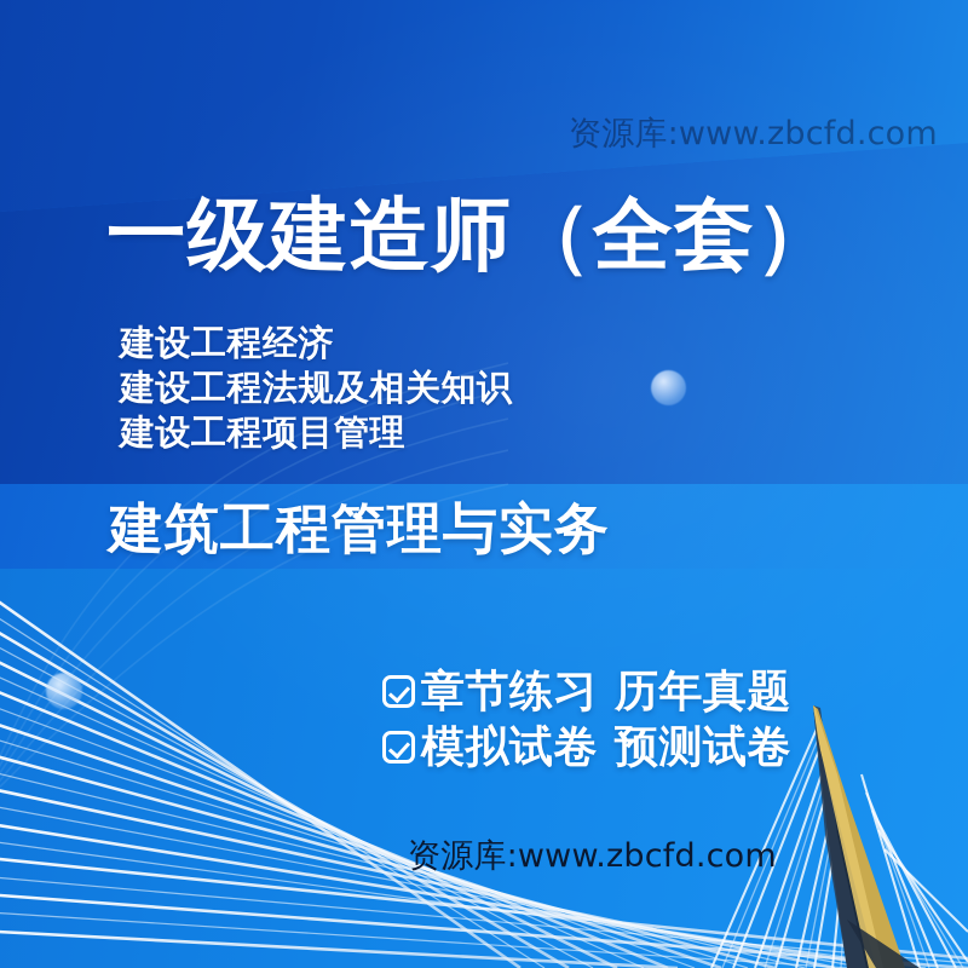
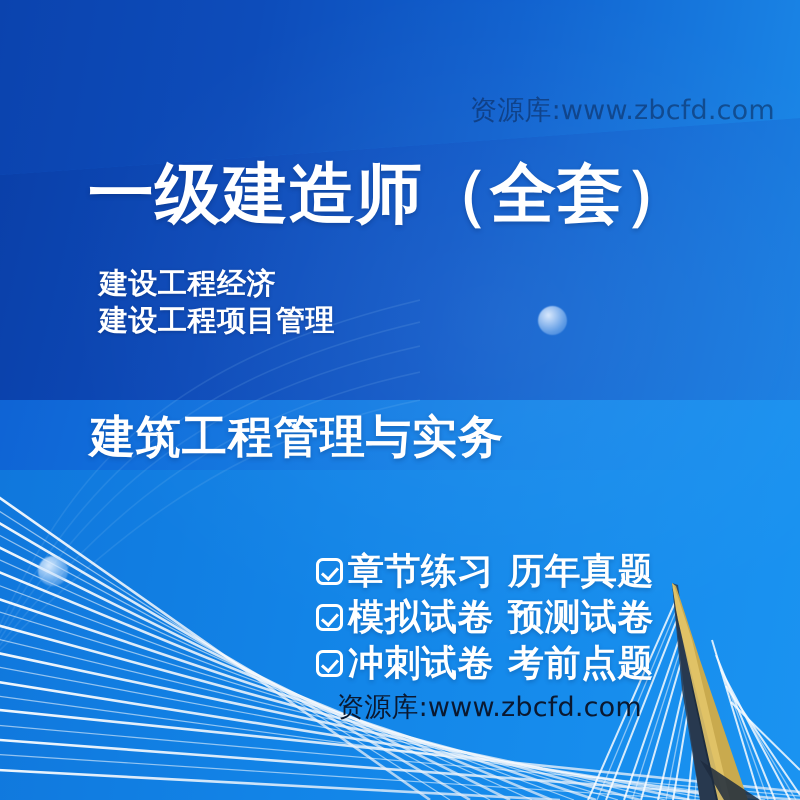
  资源库:www.zbcfd.com
  一级建造师（全套）
  建设工程经济
- 建设工程法规及相关知识
  建设工程项目管理
  建筑工程管理与实务
  章节练习
  历年真题
  模拟试卷
  预测试卷
+ 冲刺试卷
+ 考前点题
  资源库:www.zbcfd.com
